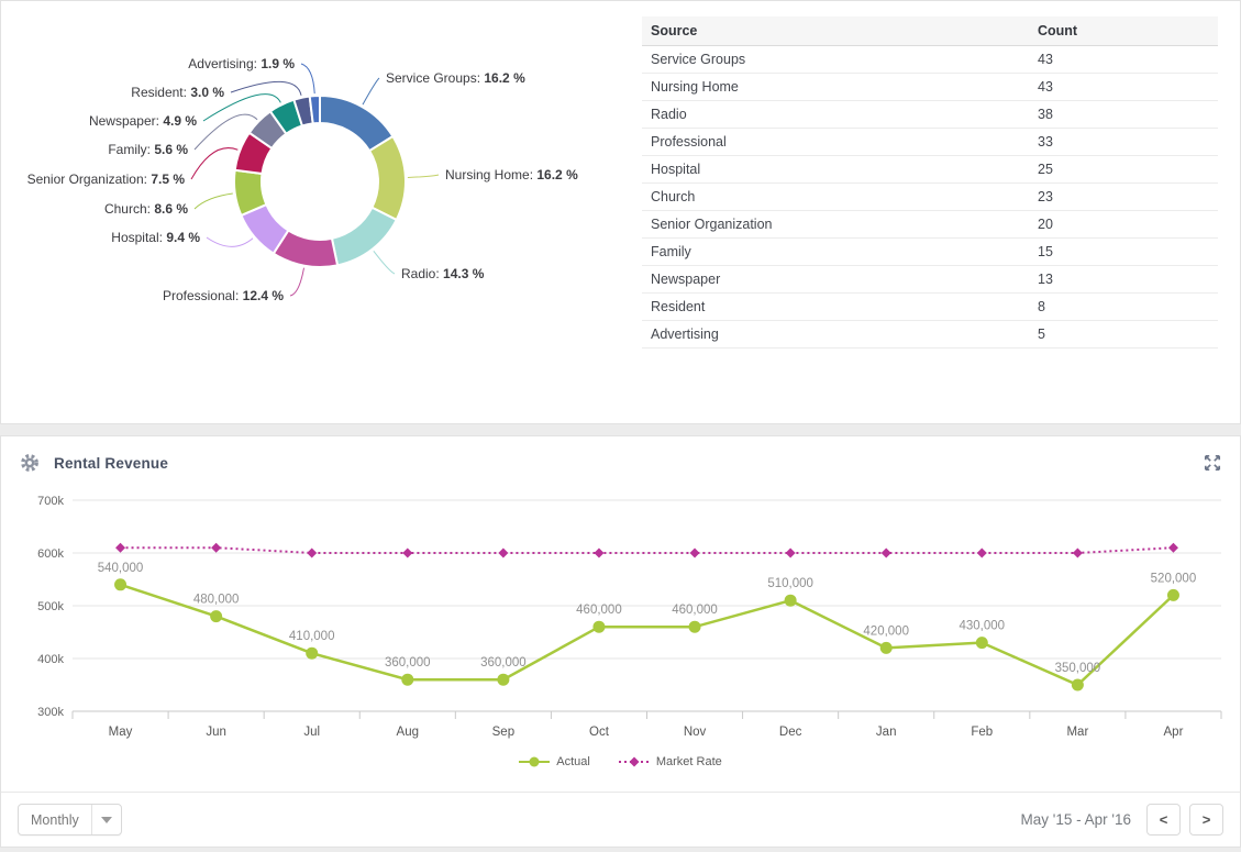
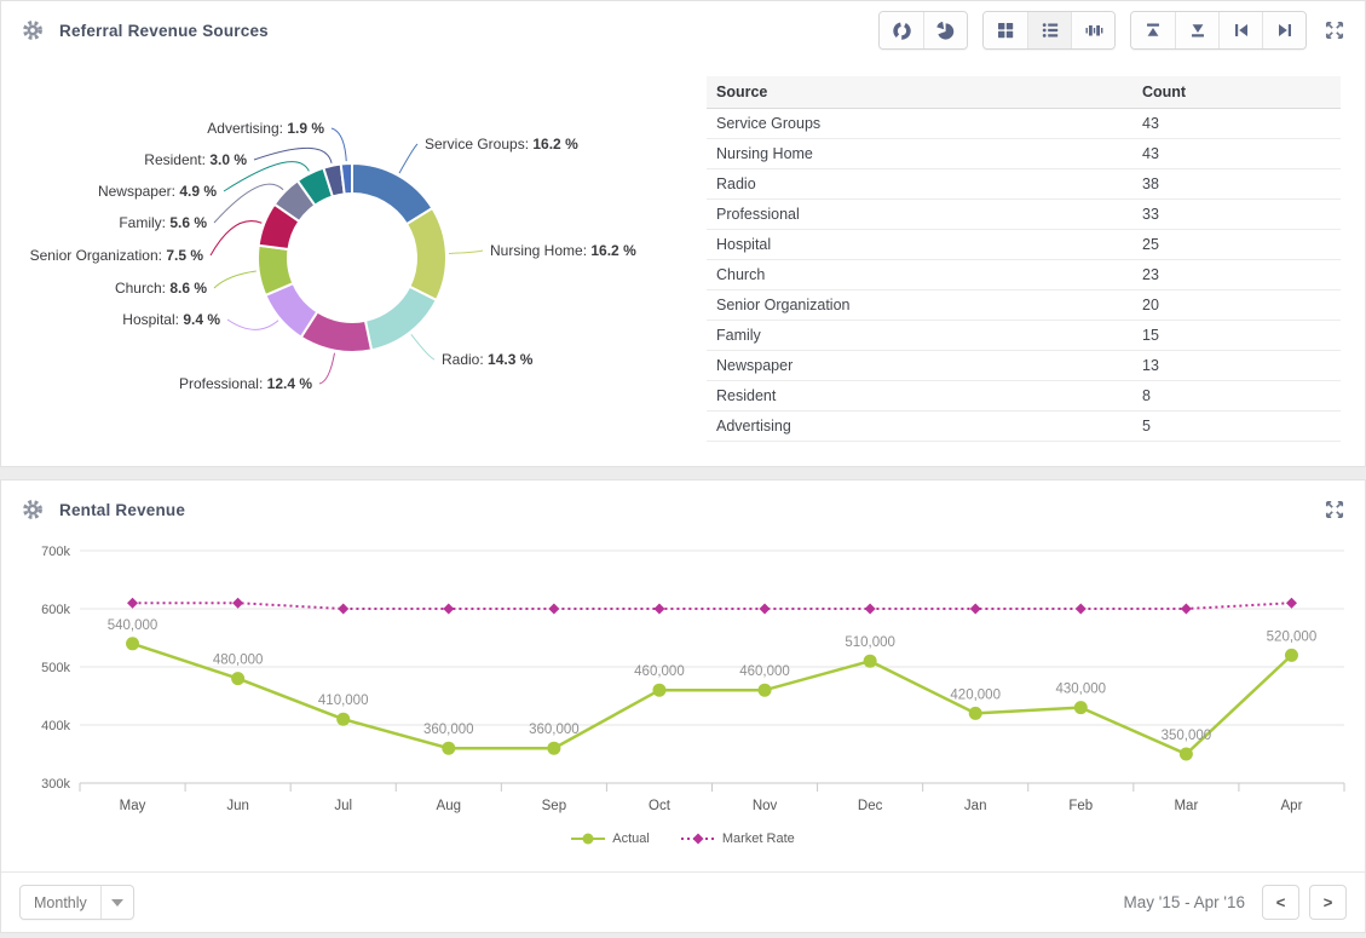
+ Referral Revenue Sources
  Service Groups: 16.2 %
  Nursing Home: 16.2 %
  Radio: 14.3 %
  Professional: 12.4 %
  Hospital: 9.4 %
  Church: 8.6 %
  Senior Organization: 7.5 %
  Family: 5.6 %
  Newspaper: 4.9 %
  Resident: 3.0 %
  Advertising: 1.9 %
  Source	Count
  Service Groups	43
  Nursing Home	43
  Radio	38
  Professional	33
  Hospital	25
  Church	23
  Senior Organization	20
  Family	15
  Newspaper	13
  Resident	8
  Advertising	5
  Rental Revenue
  700k
  600k
  500k
  400k
  300k
  May
  Jun
  Jul
  Aug
  Sep
  Oct
  Nov
  Dec
  Jan
  Feb
  Mar
  Apr
  540,000
  480,000
  410,000
  360,000
  360,000
  460,000
  460,000
  510,000
  420,000
  430,000
  350,000
  520,000
  Actual
  Market Rate
  Monthly
  May '15 - Apr '16
  <
  >
